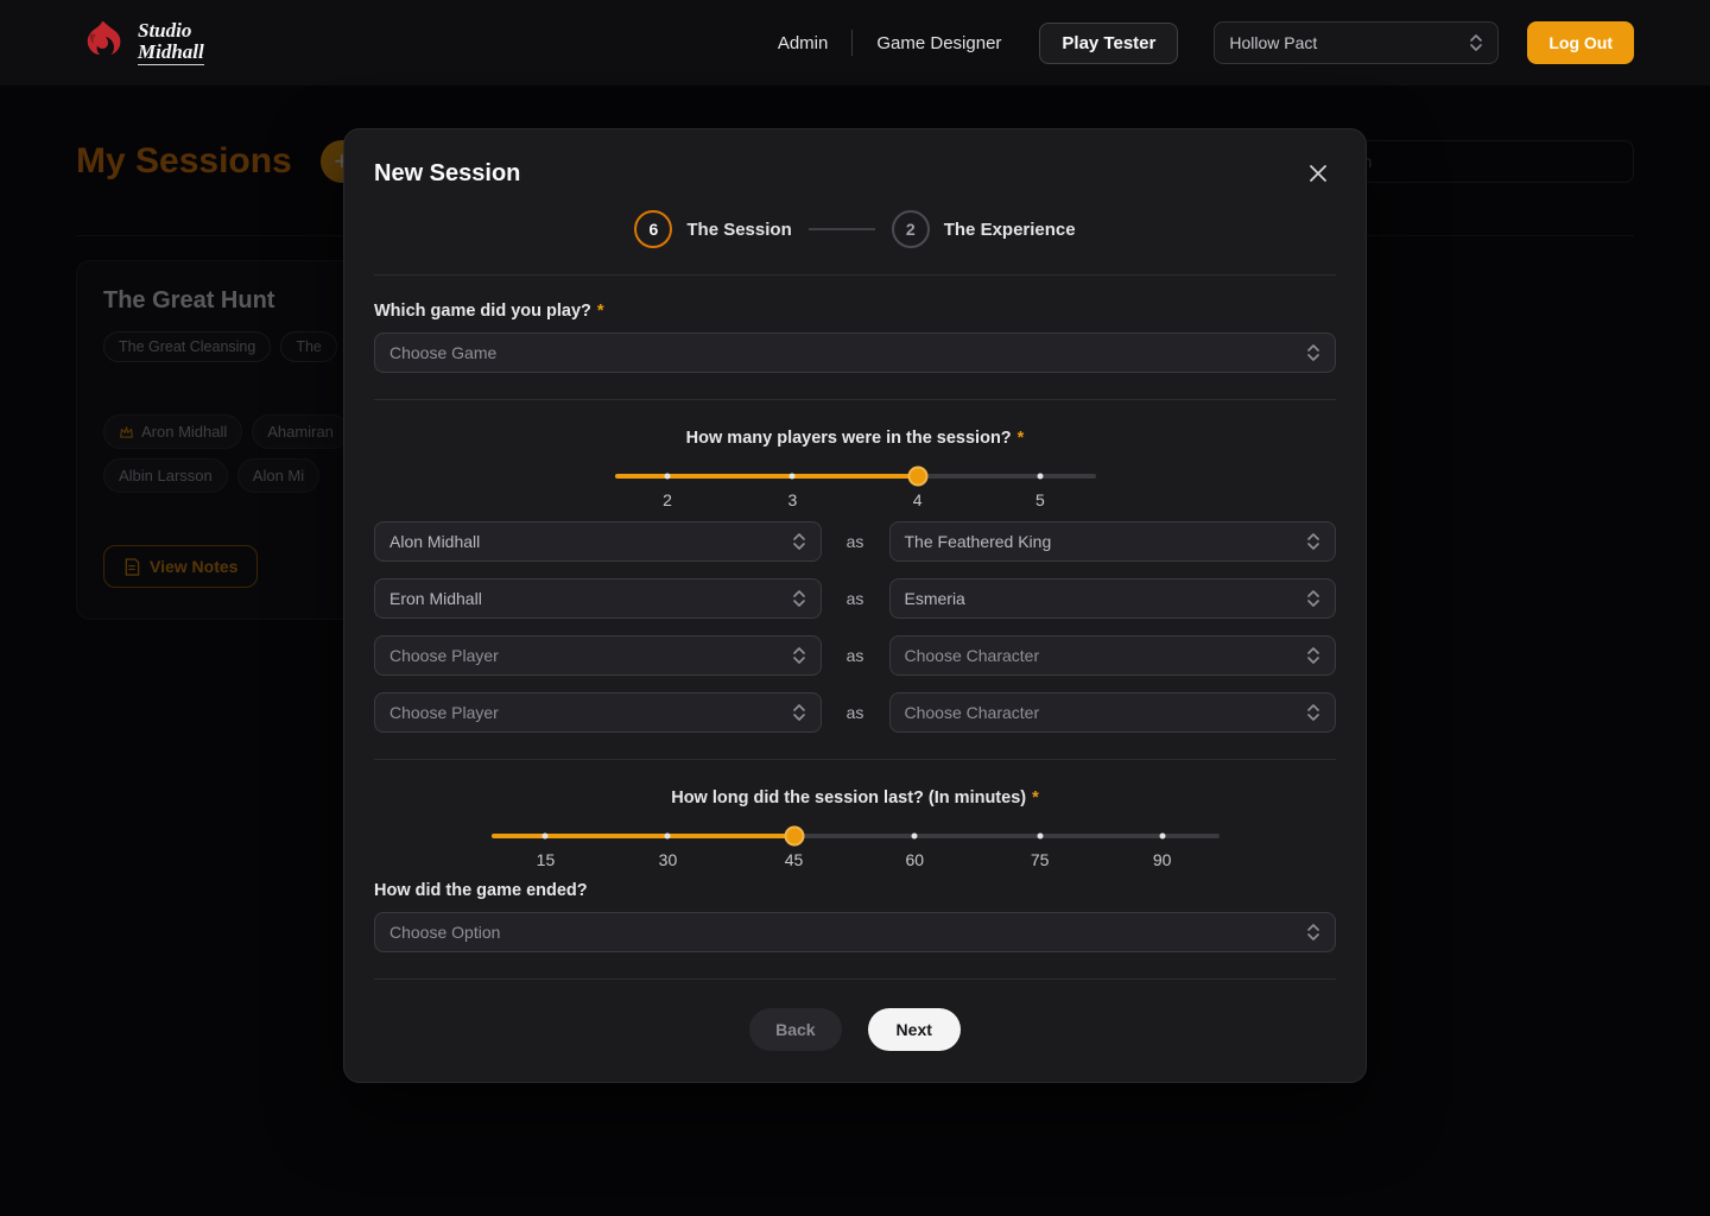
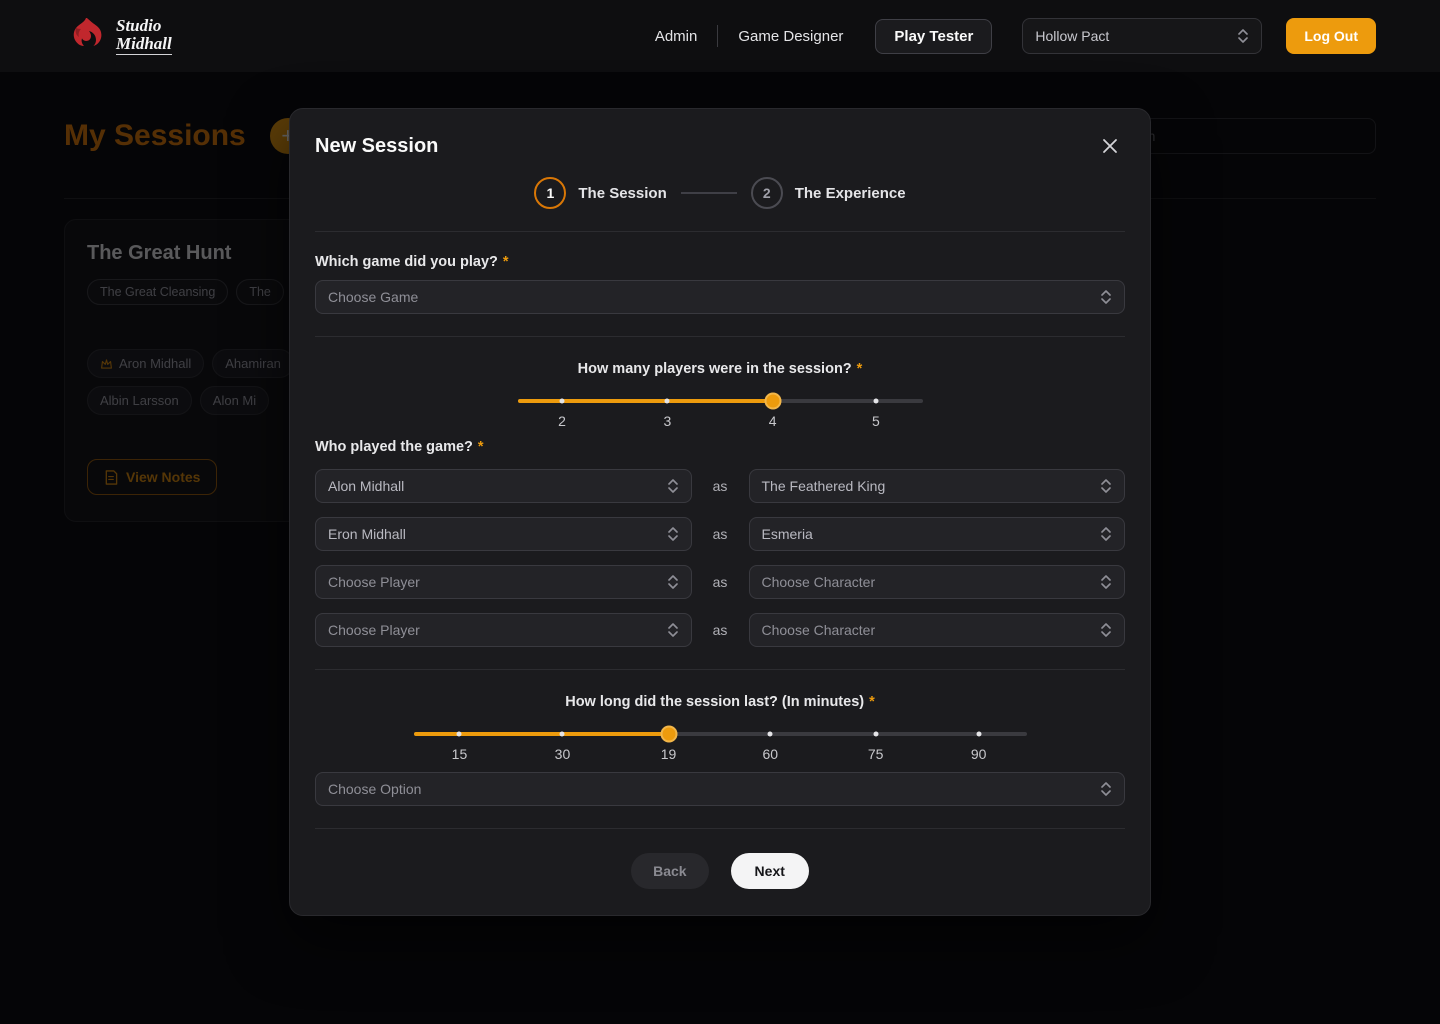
  Studio
  Midhall
  Admin
  Game Designer
  Play Tester
  Hollow Pact
  Log Out
  My Sessions
  +
  The Great Hunt
  The Great Cleansing
  The
  Aron Midhall
  Ahamiran
  Albin Larsson
  Alon Mi
  View Notes
  New Session
- 6
+ 1
  The Session
  2
  The Experience
  Which game did you play? *
  Choose Game
  How many players were in the session? *
  2
  3
  4
  5
+ Who played the game? *
  Alon Midhall
  as
  The Feathered King
  Eron Midhall
  as
  Esmeria
  Choose Player
  as
  Choose Character
  Choose Player
  as
  Choose Character
  How long did the session last? (In minutes) *
  15
  30
- 45
+ 19
  60
  75
  90
- How did the game ended?
  Choose Option
  Back
  Next
